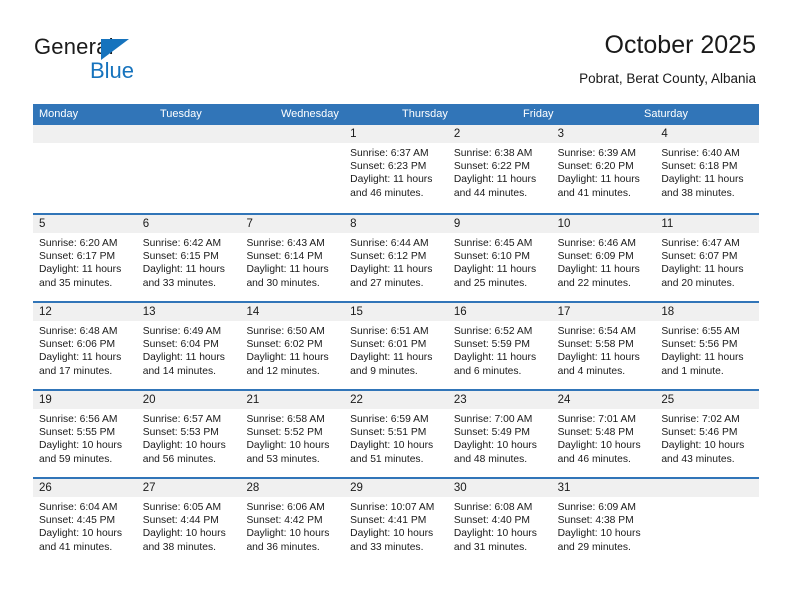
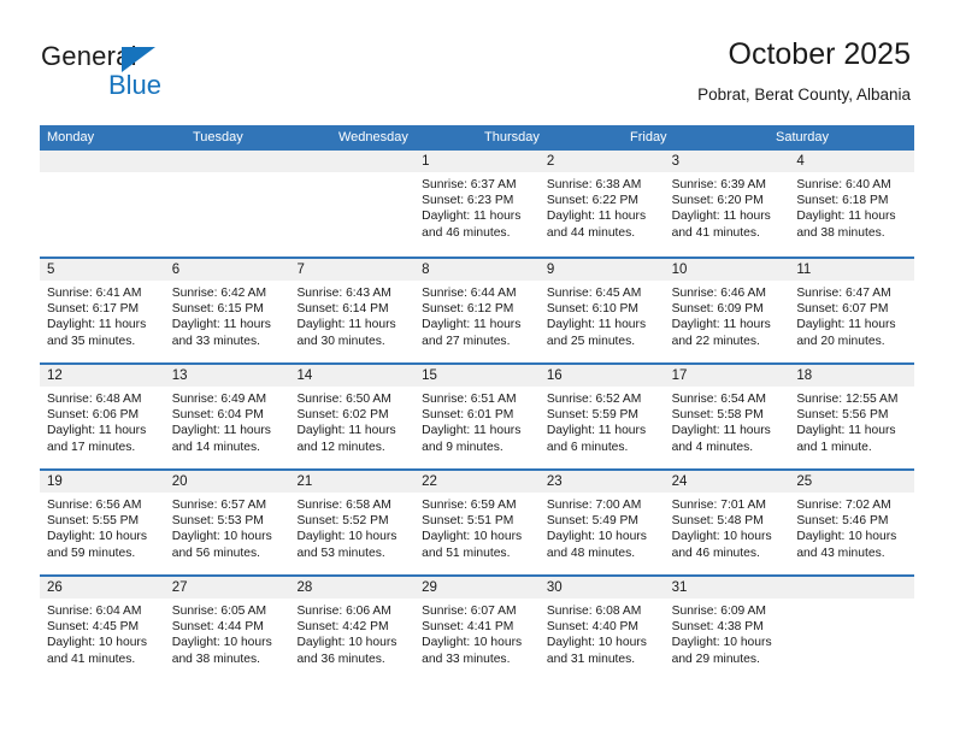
  General
  Blue
  October 2025
  Pobrat, Berat County, Albania
  Monday
  Tuesday
  Wednesday
  Thursday
  Friday
  Saturday
  1
  Sunrise: 6:37 AM
  Sunset: 6:23 PM
  Daylight: 11 hours
  and 46 minutes.
  2
  Sunrise: 6:38 AM
  Sunset: 6:22 PM
  Daylight: 11 hours
  and 44 minutes.
  3
  Sunrise: 6:39 AM
  Sunset: 6:20 PM
  Daylight: 11 hours
  and 41 minutes.
  4
  Sunrise: 6:40 AM
  Sunset: 6:18 PM
  Daylight: 11 hours
  and 38 minutes.
  5
- Sunrise: 6:20 AM
+ Sunrise: 6:41 AM
  Sunset: 6:17 PM
  Daylight: 11 hours
  and 35 minutes.
  6
  Sunrise: 6:42 AM
  Sunset: 6:15 PM
  Daylight: 11 hours
  and 33 minutes.
  7
  Sunrise: 6:43 AM
  Sunset: 6:14 PM
  Daylight: 11 hours
  and 30 minutes.
  8
  Sunrise: 6:44 AM
  Sunset: 6:12 PM
  Daylight: 11 hours
  and 27 minutes.
  9
  Sunrise: 6:45 AM
  Sunset: 6:10 PM
  Daylight: 11 hours
  and 25 minutes.
  10
  Sunrise: 6:46 AM
  Sunset: 6:09 PM
  Daylight: 11 hours
  and 22 minutes.
  11
  Sunrise: 6:47 AM
  Sunset: 6:07 PM
  Daylight: 11 hours
  and 20 minutes.
  12
  Sunrise: 6:48 AM
  Sunset: 6:06 PM
  Daylight: 11 hours
  and 17 minutes.
  13
  Sunrise: 6:49 AM
  Sunset: 6:04 PM
  Daylight: 11 hours
  and 14 minutes.
  14
  Sunrise: 6:50 AM
  Sunset: 6:02 PM
  Daylight: 11 hours
  and 12 minutes.
  15
  Sunrise: 6:51 AM
  Sunset: 6:01 PM
  Daylight: 11 hours
  and 9 minutes.
  16
  Sunrise: 6:52 AM
  Sunset: 5:59 PM
  Daylight: 11 hours
  and 6 minutes.
  17
  Sunrise: 6:54 AM
  Sunset: 5:58 PM
  Daylight: 11 hours
  and 4 minutes.
  18
- Sunrise: 6:55 AM
+ Sunrise: 12:55 AM
  Sunset: 5:56 PM
  Daylight: 11 hours
  and 1 minute.
  19
  Sunrise: 6:56 AM
  Sunset: 5:55 PM
  Daylight: 10 hours
  and 59 minutes.
  20
  Sunrise: 6:57 AM
  Sunset: 5:53 PM
  Daylight: 10 hours
  and 56 minutes.
  21
  Sunrise: 6:58 AM
  Sunset: 5:52 PM
  Daylight: 10 hours
  and 53 minutes.
  22
  Sunrise: 6:59 AM
  Sunset: 5:51 PM
  Daylight: 10 hours
  and 51 minutes.
  23
  Sunrise: 7:00 AM
  Sunset: 5:49 PM
  Daylight: 10 hours
  and 48 minutes.
  24
  Sunrise: 7:01 AM
  Sunset: 5:48 PM
  Daylight: 10 hours
  and 46 minutes.
  25
  Sunrise: 7:02 AM
  Sunset: 5:46 PM
  Daylight: 10 hours
  and 43 minutes.
  26
  Sunrise: 6:04 AM
  Sunset: 4:45 PM
  Daylight: 10 hours
  and 41 minutes.
  27
  Sunrise: 6:05 AM
  Sunset: 4:44 PM
  Daylight: 10 hours
  and 38 minutes.
  28
  Sunrise: 6:06 AM
  Sunset: 4:42 PM
  Daylight: 10 hours
  and 36 minutes.
  29
- Sunrise: 10:07 AM
+ Sunrise: 6:07 AM
  Sunset: 4:41 PM
  Daylight: 10 hours
  and 33 minutes.
  30
  Sunrise: 6:08 AM
  Sunset: 4:40 PM
  Daylight: 10 hours
  and 31 minutes.
  31
  Sunrise: 6:09 AM
  Sunset: 4:38 PM
  Daylight: 10 hours
  and 29 minutes.
